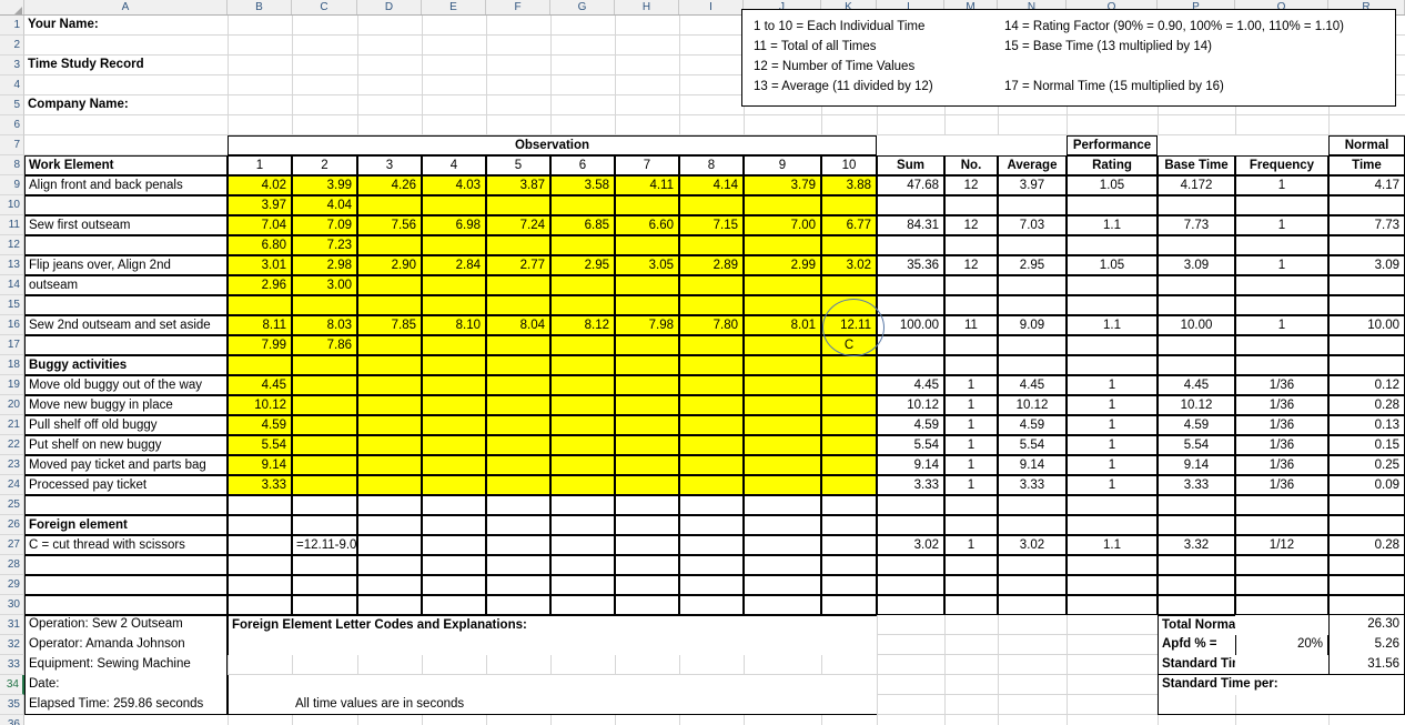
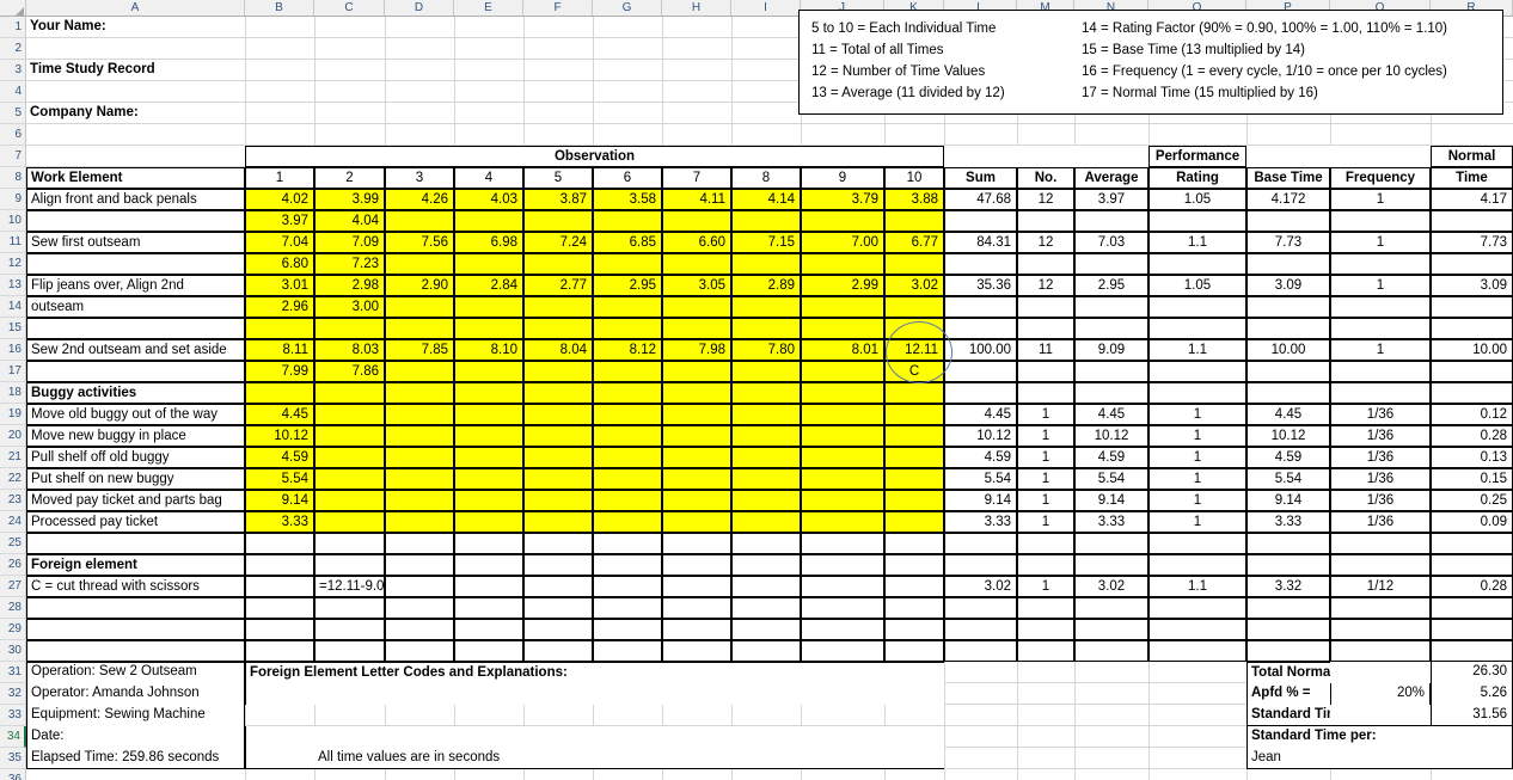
  A
  B
  C
  D
  E
  F
  G
  H
  I
  J
  K
  L
  M
  N
  O
  P
  Q
  R
  1
  2
  3
  4
  5
  6
  7
  8
  9
  10
  11
  12
  13
  14
  15
  16
  17
  18
  19
  20
  21
  22
  23
  24
  25
  26
  27
  28
  29
  30
  31
  32
  33
  34
  35
  Your Name:
  Time Study Record
  Company Name:
- 1 to 10 = Each Individual Time
+ 5 to 10 = Each Individual Time
  11 = Total of all Times
  12 = Number of Time Values
  13 = Average (11 divided by 12)
  14 = Rating Factor (90% = 0.90, 100% = 1.00, 110% = 1.10)
  15 = Base Time (13 multiplied by 14)
+ 16 = Frequency (1 = every cycle, 1/10 = once per 10 cycles)
  17 = Normal Time (15 multiplied by 16)
  Observation
  Performance
  Normal
  Work Element
  1
  2
  3
  4
  5
  6
  7
  8
  9
  10
  Sum
  No.
  Average
  Rating
  Base Time
  Frequency
  Time
  Align front and back penals
  4.02
  3.97
  3.99
  4.04
  4.26
  4.03
  3.87
  3.58
  4.11
  4.14
  3.79
  3.88
  47.68
  12
  3.97
  1.05
  4.172
  1
  4.17
  Sew first outseam
  7.04
  6.80
  7.09
  7.23
  7.56
  6.98
  7.24
  6.85
  6.60
  7.15
  7.00
  6.77
  84.31
  12
  7.03
  1.1
  7.73
  1
  7.73
  Flip jeans over, Align 2nd
  outseam
  3.01
  2.96
  2.98
  3.00
  2.90
  2.84
  2.77
  2.95
  3.05
  2.89
  2.99
  3.02
  35.36
  12
  2.95
  1.05
  3.09
  1
  3.09
  Sew 2nd outseam and set aside
  8.11
  7.99
  8.03
  7.86
  7.85
  8.10
  8.04
  8.12
  7.98
  7.80
  8.01
  12.11
  C
  100.00
  11
  9.09
  1.1
  10.00
  1
  10.00
  Buggy activities
  Move old buggy out of the way
  4.45
  4.45
  1
  4.45
  1
  4.45
  1/36
  0.12
  Move new buggy in place
  10.12
  10.12
  1
  10.12
  1
  10.12
  1/36
  0.28
  Pull shelf off old buggy
  4.59
  4.59
  1
  4.59
  1
  4.59
  1/36
  0.13
  Put shelf on new buggy
  5.54
  5.54
  1
  5.54
  1
  5.54
  1/36
  0.15
  Moved pay ticket and parts bag
  9.14
  9.14
  1
  9.14
  1
  9.14
  1/36
  0.25
  Processed pay ticket
  3.33
  3.33
  1
  3.33
  1
  3.33
  1/36
  0.09
  Foreign element
  C = cut thread with scissors
  =12.11-9.0
  3.02
  1
  3.02
  1.1
  3.32
  1/12
  0.28
  Operation: Sew 2 Outseam
  Operator: Amanda Johnson
  Equipment: Sewing Machine
  Date:
  Elapsed Time: 259.86 seconds
  Foreign Element Letter Codes and Explanations:
  All time values are in seconds
  26.30
  Apfd % =
  20%
  5.26
  Standard Ti
  31.56
  Standard Time per:
+ Jean
